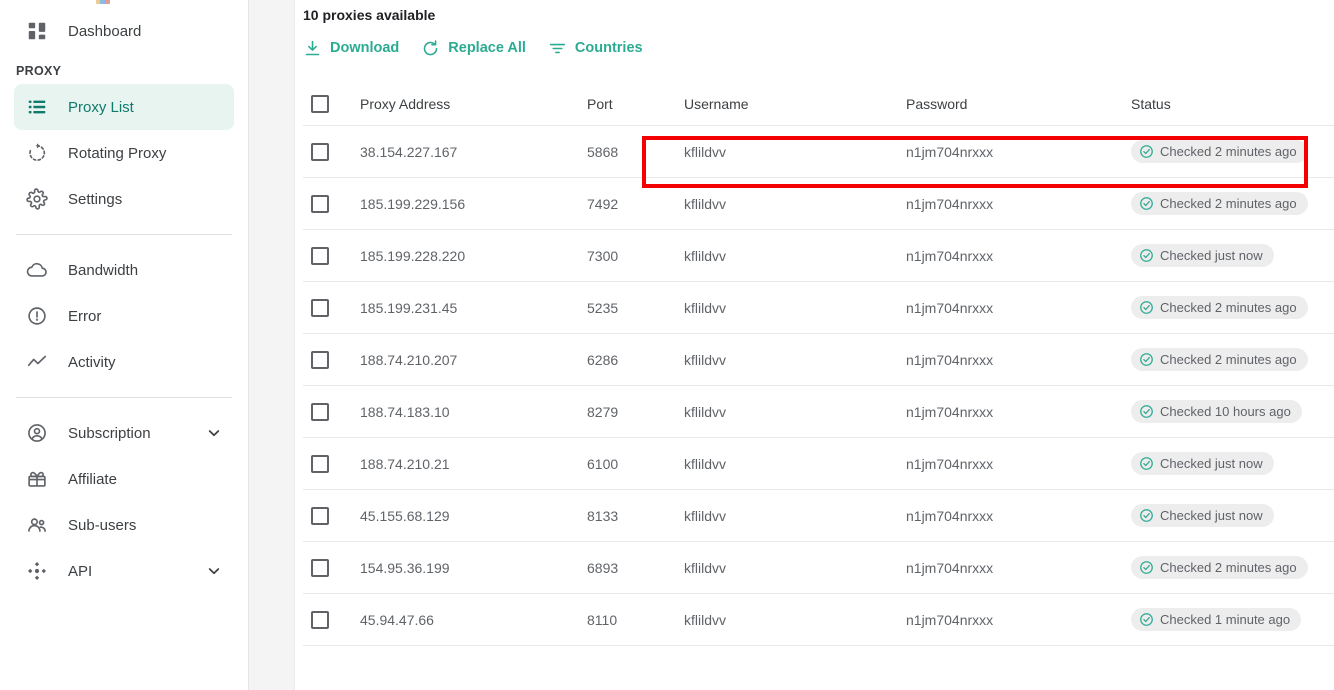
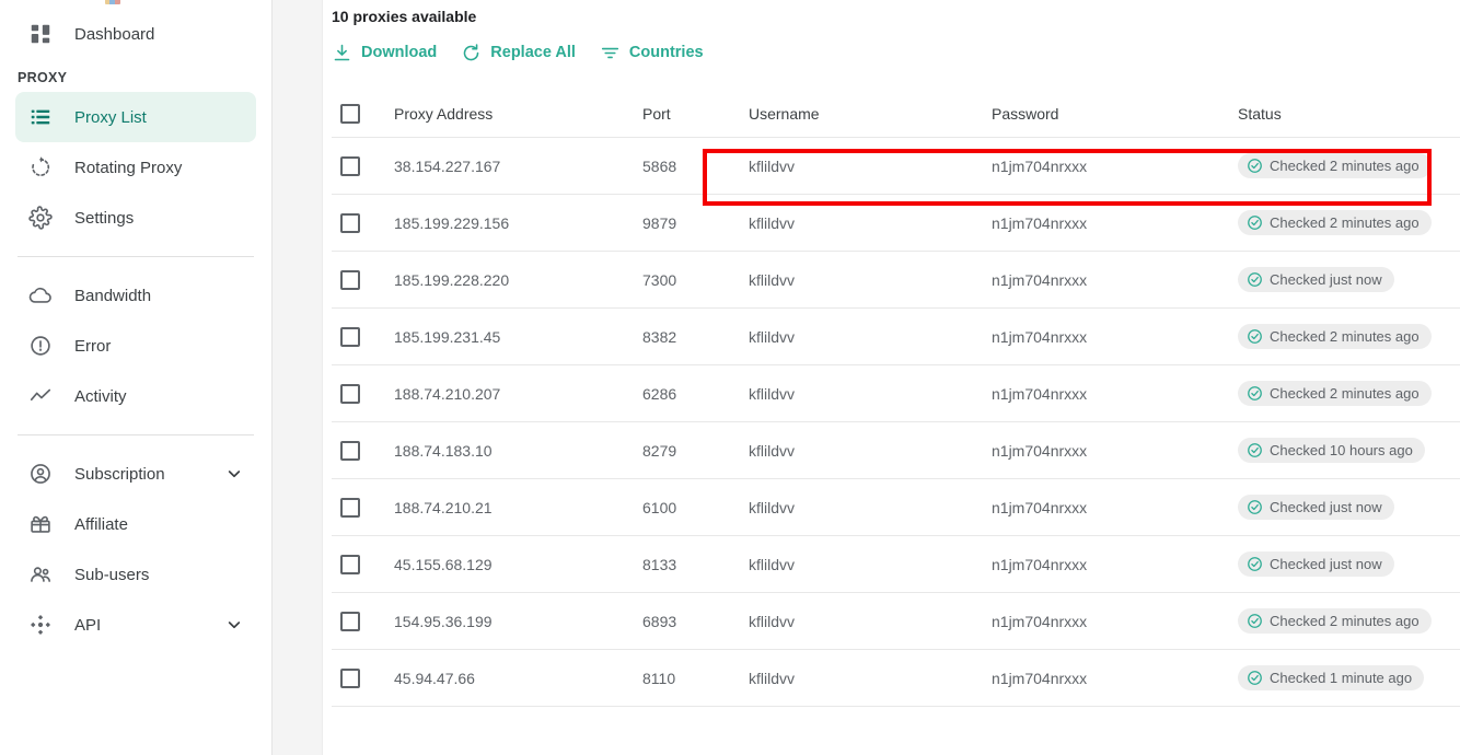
  Dashboard
  PROXY
  Proxy List
  Rotating Proxy
  Settings
  Bandwidth
  Error
  Activity
  Subscription
  Affiliate
  Sub-users
  API
  10 proxies available
  Download
  Replace All
  Countries
  Proxy Address
  Port
  Username
  Password
  Status
  38.154.227.167
  5868
  kflildvv
  n1jm704nrxxx
  Checked 2 minutes ago
  185.199.229.156
- 7492
+ 9879
  kflildvv
  n1jm704nrxxx
  Checked 2 minutes ago
  185.199.228.220
  7300
  kflildvv
  n1jm704nrxxx
  Checked just now
  185.199.231.45
- 5235
+ 8382
  kflildvv
  n1jm704nrxxx
  Checked 2 minutes ago
  188.74.210.207
  6286
  kflildvv
  n1jm704nrxxx
  Checked 2 minutes ago
  188.74.183.10
  8279
  kflildvv
  n1jm704nrxxx
  Checked 10 hours ago
  188.74.210.21
  6100
  kflildvv
  n1jm704nrxxx
  Checked just now
  45.155.68.129
  8133
  kflildvv
  n1jm704nrxxx
  Checked just now
  154.95.36.199
  6893
  kflildvv
  n1jm704nrxxx
  Checked 2 minutes ago
  45.94.47.66
  8110
  kflildvv
  n1jm704nrxxx
  Checked 1 minute ago
